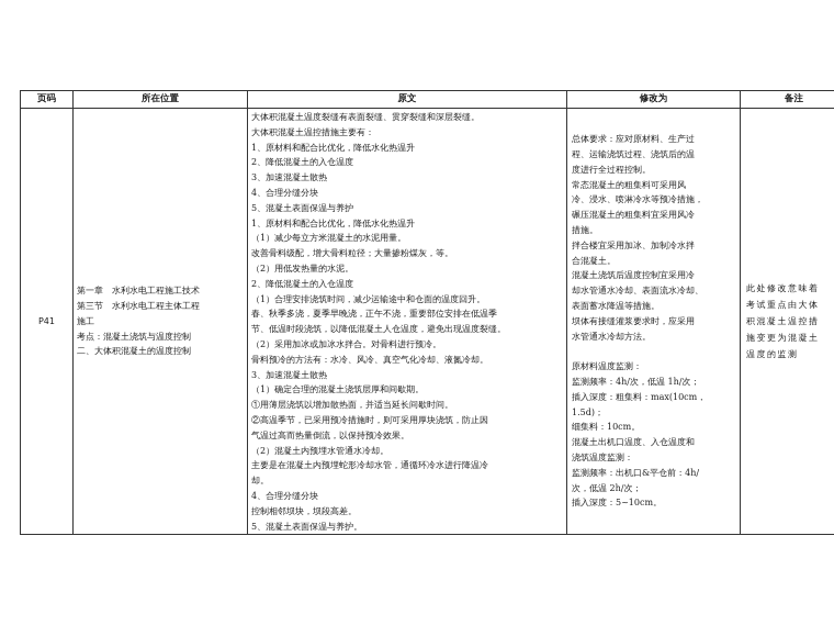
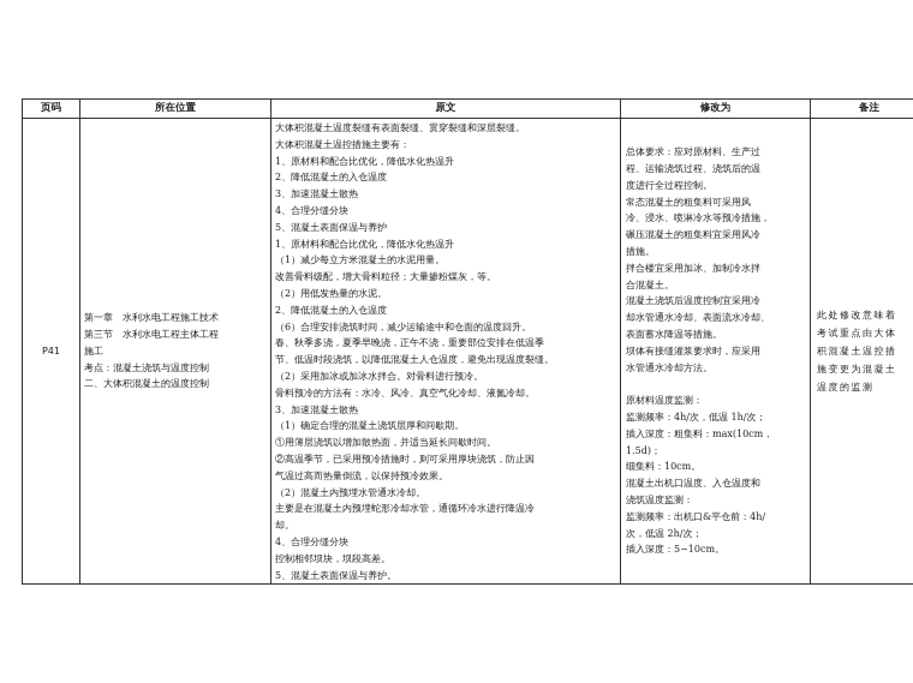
  页码	所在位置	原文	修改为	备注
- P41	第一章 水利水电工程施工技术 第三节 水利水电工程主体工程 施工 考点：混凝土浇筑与温度控制 二、大体积混凝土的温度控制	大体积混凝土温度裂缝有表面裂缝、贯穿裂缝和深层裂缝。 大体积混凝土温控措施主要有： 1、原材料和配合比优化，降低水化热温升 2、降低混凝土的入仓温度 3、加速混凝土散热 4、合理分缝分块 5、混凝土表面保温与养护 1、原材料和配合比优化，降低水化热温升 （1）减少每立方米混凝土的水泥用量。 改善骨料级配，增大骨料粒径；大量掺粉煤灰，等。 （2）用低发热量的水泥。 2、降低混凝土的入仓温度 （1）合理安排浇筑时间，减少运输途中和仓面的温度回升。 春、秋季多浇，夏季早晚浇，正午不浇，重要部位安排在低温季 节、低温时段浇筑，以降低混凝土人仓温度，避免出现温度裂缝。 （2）采用加冰或加冰水拌合。对骨料进行预冷。 骨料预冷的方法有：水冷、风冷、真空气化冷却、液氮冷却。 3、加速混凝土散热 （1）确定合理的混凝土浇筑层厚和间歇期。 ①用薄层浇筑以增加散热面，并适当延长间歇时间。 ②高温季节，已采用预冷措施时，则可采用厚块浇筑，防止因 气温过高而热量倒流，以保持预冷效果。 （2）混凝土内预埋水管通水冷却。 主要是在混凝土内预埋蛇形冷却水管，通循环冷水进行降温冷 却。 4、合理分缝分块 控制相邻坝块，坝段高差。 5、混凝土表面保温与养护。	总体要求：应对原材料、生产过 程、运输浇筑过程、浇筑后的温 度进行全过程控制。 常态混凝土的粗集料可采用风 冷、浸水、喷淋冷水等预冷措施， 碾压混凝土的粗集料宜采用风冷 措施。 拌合楼宜采用加冰、加制冷水拌 合混凝土。 混凝土浇筑后温度控制宜采用冷 却水管通水冷却、表面流水冷却、 表面蓄水降温等措施。 坝体有接缝灌浆要求时，应采用 水管通水冷却方法。 原材料温度监测： 监测频率：4h/次，低温 1h/次； 插入深度：粗集料：max(10cm， 1.5d)； 细集料：10cm。 混凝土出机口温度、入仓温度和 浇筑温度监测： 监测频率：出机口&平仓前：4h/ 次，低温 2h/次； 插入深度：5~10cm。	此处修改意味着 考试重点由大体 积混凝土温控措 施变更为混凝土 温度的监测
+ P41	第一章 水利水电工程施工技术 第三节 水利水电工程主体工程 施工 考点：混凝土浇筑与温度控制 二、大体积混凝土的温度控制	大体积混凝土温度裂缝有表面裂缝、贯穿裂缝和深层裂缝。 大体积混凝土温控措施主要有： 1、原材料和配合比优化，降低水化热温升 2、降低混凝土的入仓温度 3、加速混凝土散热 4、合理分缝分块 5、混凝土表面保温与养护 1、原材料和配合比优化，降低水化热温升 （1）减少每立方米混凝土的水泥用量。 改善骨料级配，增大骨料粒径；大量掺粉煤灰，等。 （2）用低发热量的水泥。 2、降低混凝土的入仓温度 （6）合理安排浇筑时间，减少运输途中和仓面的温度回升。 春、秋季多浇，夏季早晚浇，正午不浇，重要部位安排在低温季 节、低温时段浇筑，以降低混凝土人仓温度，避免出现温度裂缝。 （2）采用加冰或加冰水拌合。对骨料进行预冷。 骨料预冷的方法有：水冷、风冷、真空气化冷却、液氮冷却。 3、加速混凝土散热 （1）确定合理的混凝土浇筑层厚和间歇期。 ①用薄层浇筑以增加散热面，并适当延长间歇时间。 ②高温季节，已采用预冷措施时，则可采用厚块浇筑，防止因 气温过高而热量倒流，以保持预冷效果。 （2）混凝土内预埋水管通水冷却。 主要是在混凝土内预埋蛇形冷却水管，通循环冷水进行降温冷 却。 4、合理分缝分块 控制相邻坝块，坝段高差。 5、混凝土表面保温与养护。	总体要求：应对原材料、生产过 程、运输浇筑过程、浇筑后的温 度进行全过程控制。 常态混凝土的粗集料可采用风 冷、浸水、喷淋冷水等预冷措施， 碾压混凝土的粗集料宜采用风冷 措施。 拌合楼宜采用加冰、加制冷水拌 合混凝土。 混凝土浇筑后温度控制宜采用冷 却水管通水冷却、表面流水冷却、 表面蓄水降温等措施。 坝体有接缝灌浆要求时，应采用 水管通水冷却方法。 原材料温度监测： 监测频率：4h/次，低温 1h/次； 插入深度：粗集料：max(10cm， 1.5d)； 细集料：10cm。 混凝土出机口温度、入仓温度和 浇筑温度监测： 监测频率：出机口&平仓前：4h/ 次，低温 2h/次； 插入深度：5~10cm。	此处修改意味着 考试重点由大体 积混凝土温控措 施变更为混凝土 温度的监测
